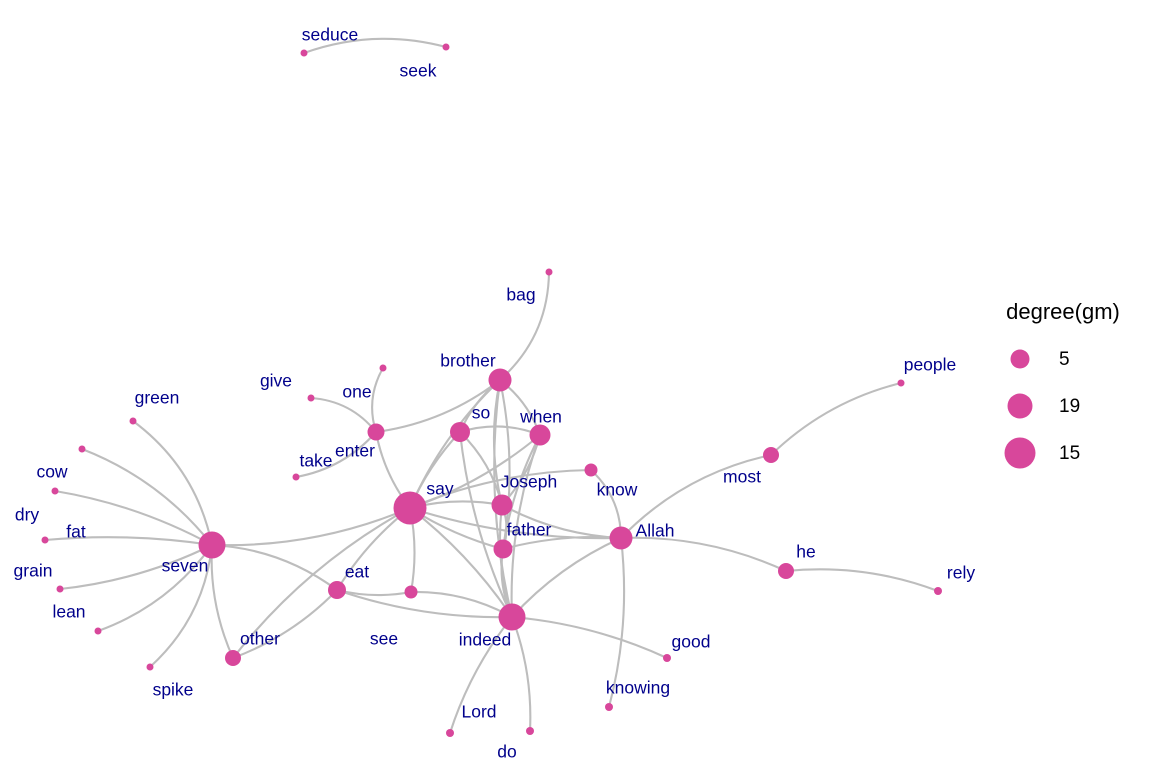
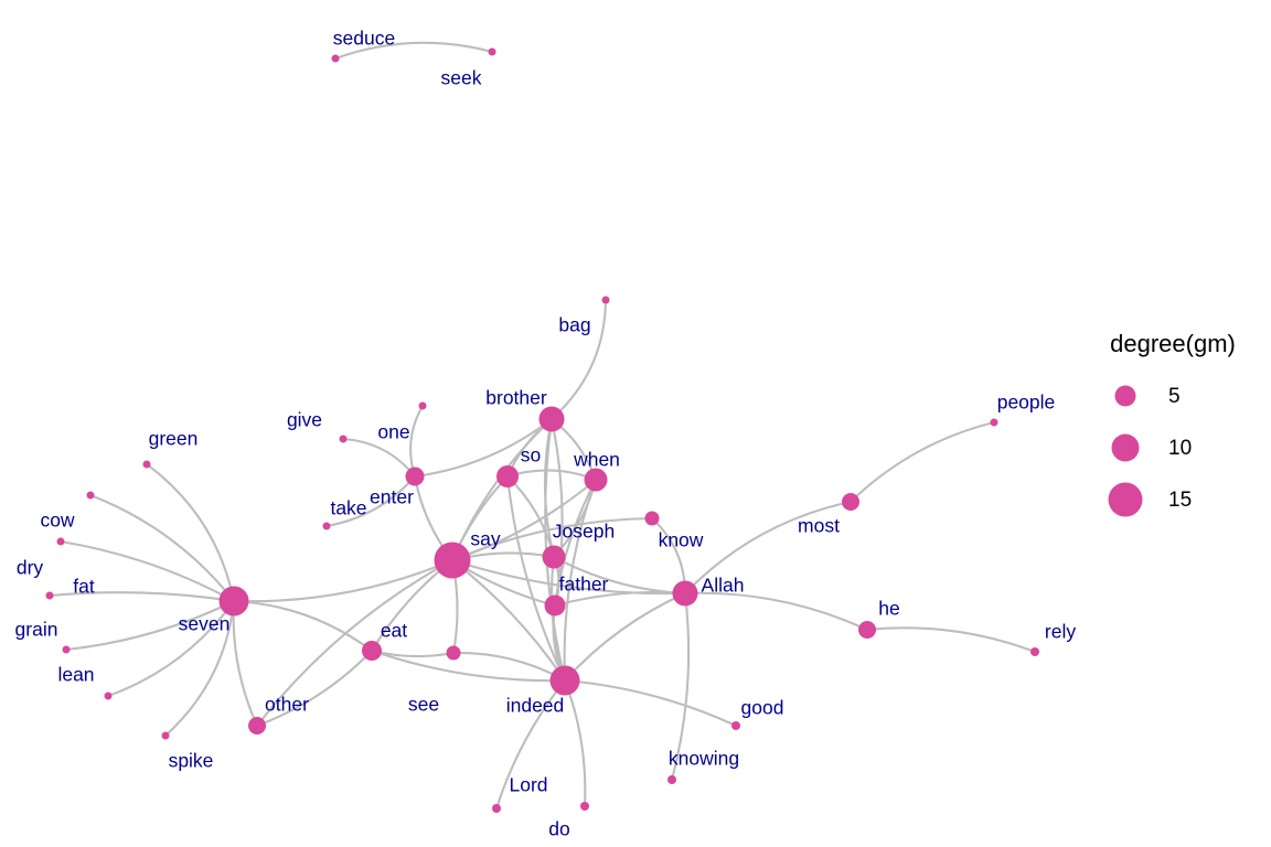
  seduce
  seek
  bag
  people
  green
  cow
  dry
  fat
  grain
  lean
  spike
  give
  one
  take
  see
  good
  knowing
  Lord
  do
  rely
  know
  most
  he
  other
  eat
  enter
  father
  so
  when
  Joseph
  brother
  Allah
  seven
  indeed
  say
  degree(gm)
  5
- 19
+ 10
  15
